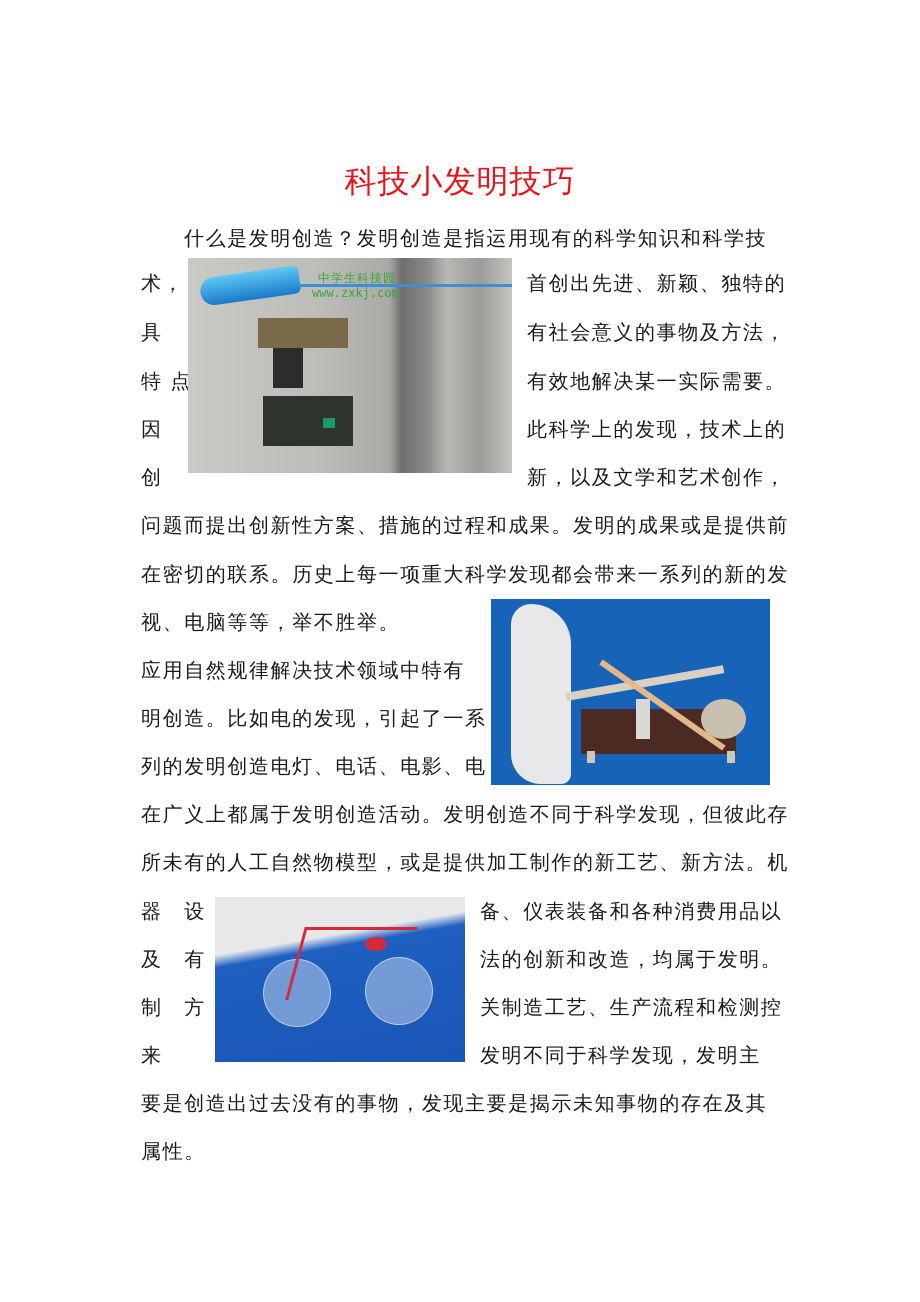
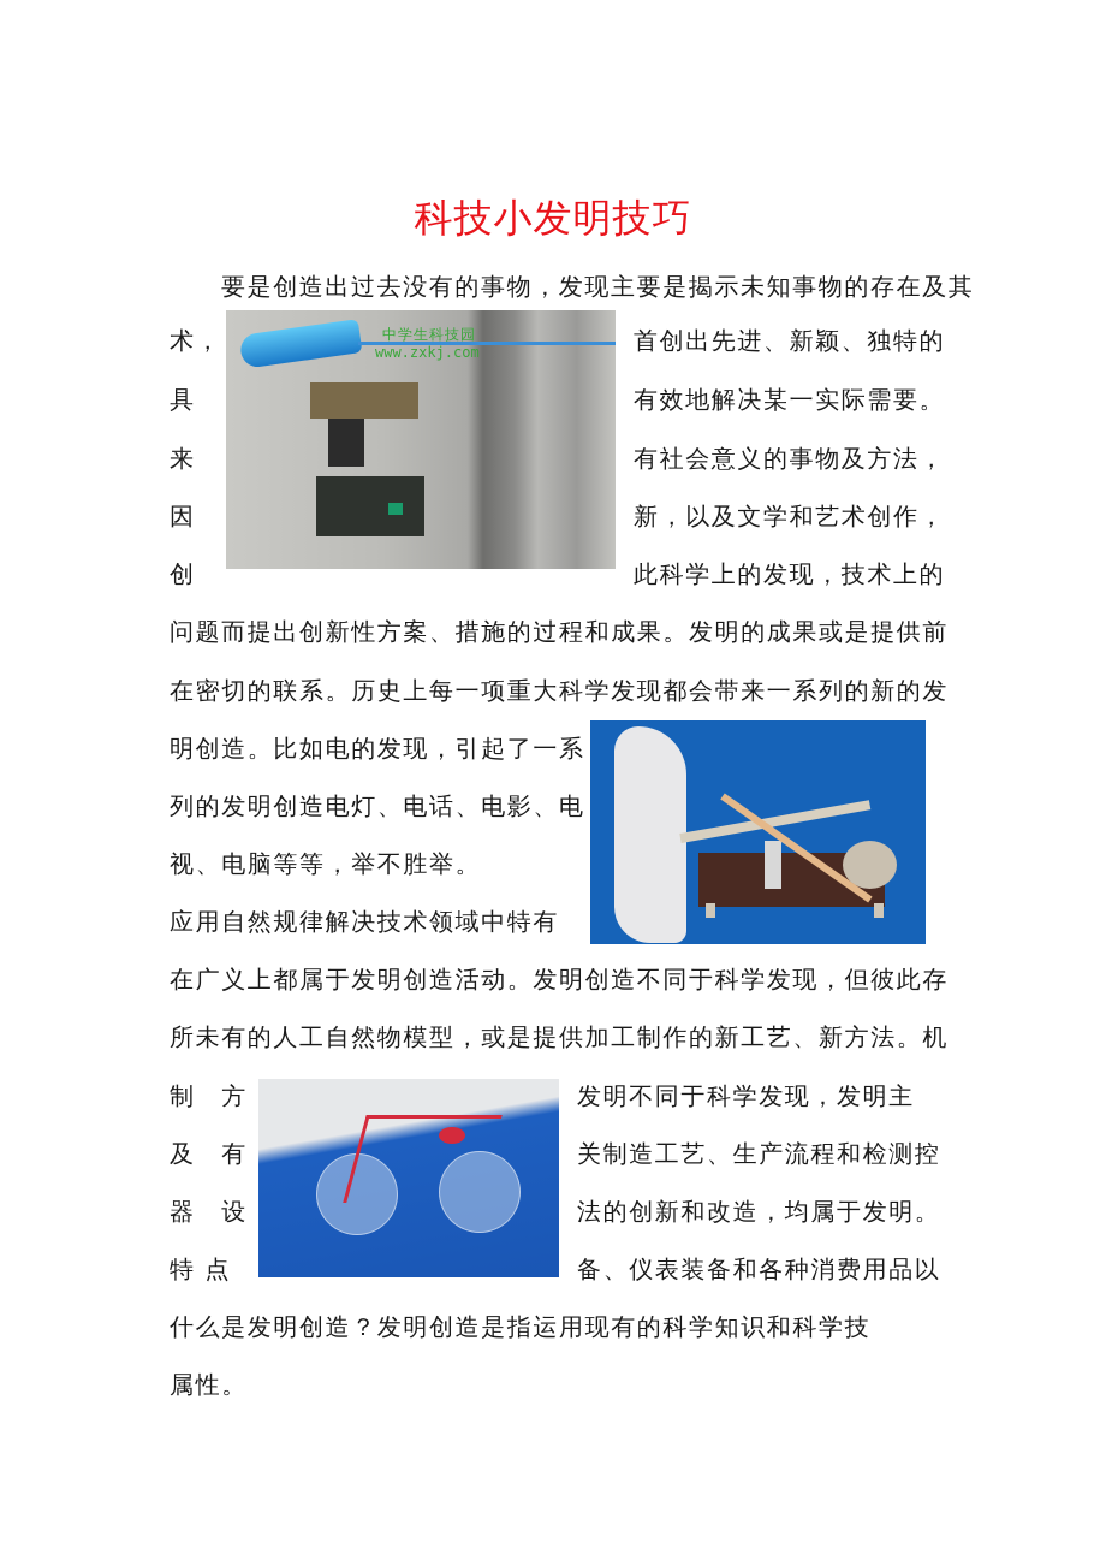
  科技小发明技巧
- 什么是发明创造？发明创造是指运用现有的科学知识和科学技
+ 要是创造出过去没有的事物，发现主要是揭示未知事物的存在及其
  术，
  首创出先进、新颖、独特的
  具
- 有社会意义的事物及方法，
+ 有效地解决某一实际需要。
- 特 点
+ 来
- 有效地解决某一实际需要。
+ 有社会意义的事物及方法，
  因
- 此科学上的发现，技术上的
+ 新，以及文学和艺术创作，
  创
- 新，以及文学和艺术创作，
+ 此科学上的发现，技术上的
  中学生科技园
  www.zxkj.com
  问题而提出创新性方案、措施的过程和成果。发明的成果或是提供前
  在密切的联系。历史上每一项重大科学发现都会带来一系列的新的发
- 视、电脑等等，举不胜举。
+ 明创造。比如电的发现，引起了一系
- 应用自然规律解决技术领域中特有
+ 列的发明创造电灯、电话、电影、电
- 明创造。比如电的发现，引起了一系
+ 视、电脑等等，举不胜举。
- 列的发明创造电灯、电话、电影、电
+ 应用自然规律解决技术领域中特有
  在广义上都属于发明创造活动。发明创造不同于科学发现，但彼此存
  所未有的人工自然物模型，或是提供加工制作的新工艺、新方法。机
- 器 设
+ 制 方
- 备、仪表装备和各种消费用品以
+ 发明不同于科学发现，发明主
  及 有
- 法的创新和改造，均属于发明。
+ 关制造工艺、生产流程和检测控
- 制 方
+ 器 设
- 关制造工艺、生产流程和检测控
+ 法的创新和改造，均属于发明。
- 来
+ 特 点
- 发明不同于科学发现，发明主
+ 备、仪表装备和各种消费用品以
- 要是创造出过去没有的事物，发现主要是揭示未知事物的存在及其
+ 什么是发明创造？发明创造是指运用现有的科学知识和科学技
  属性。
